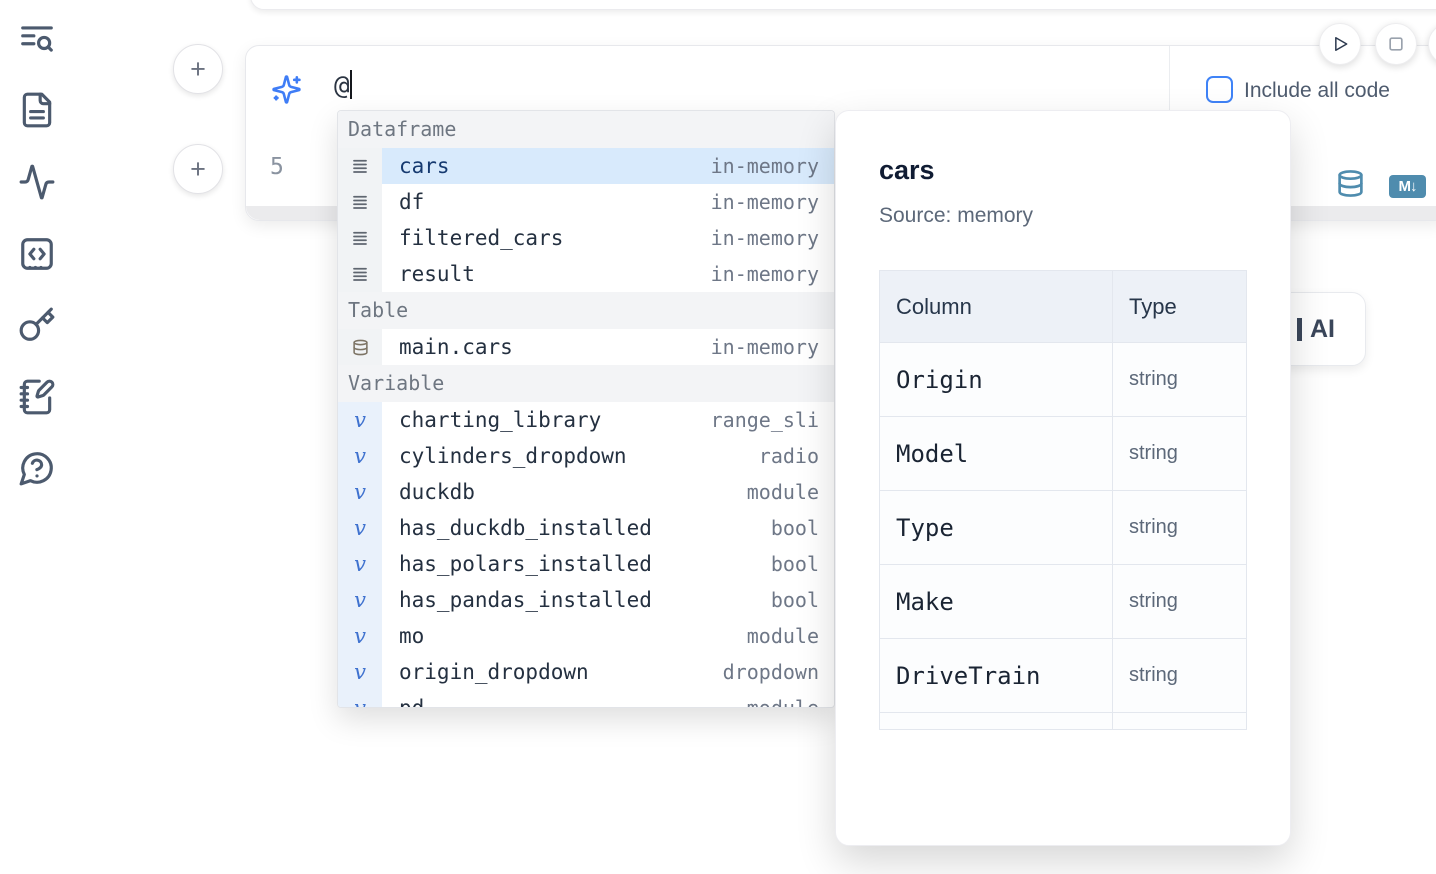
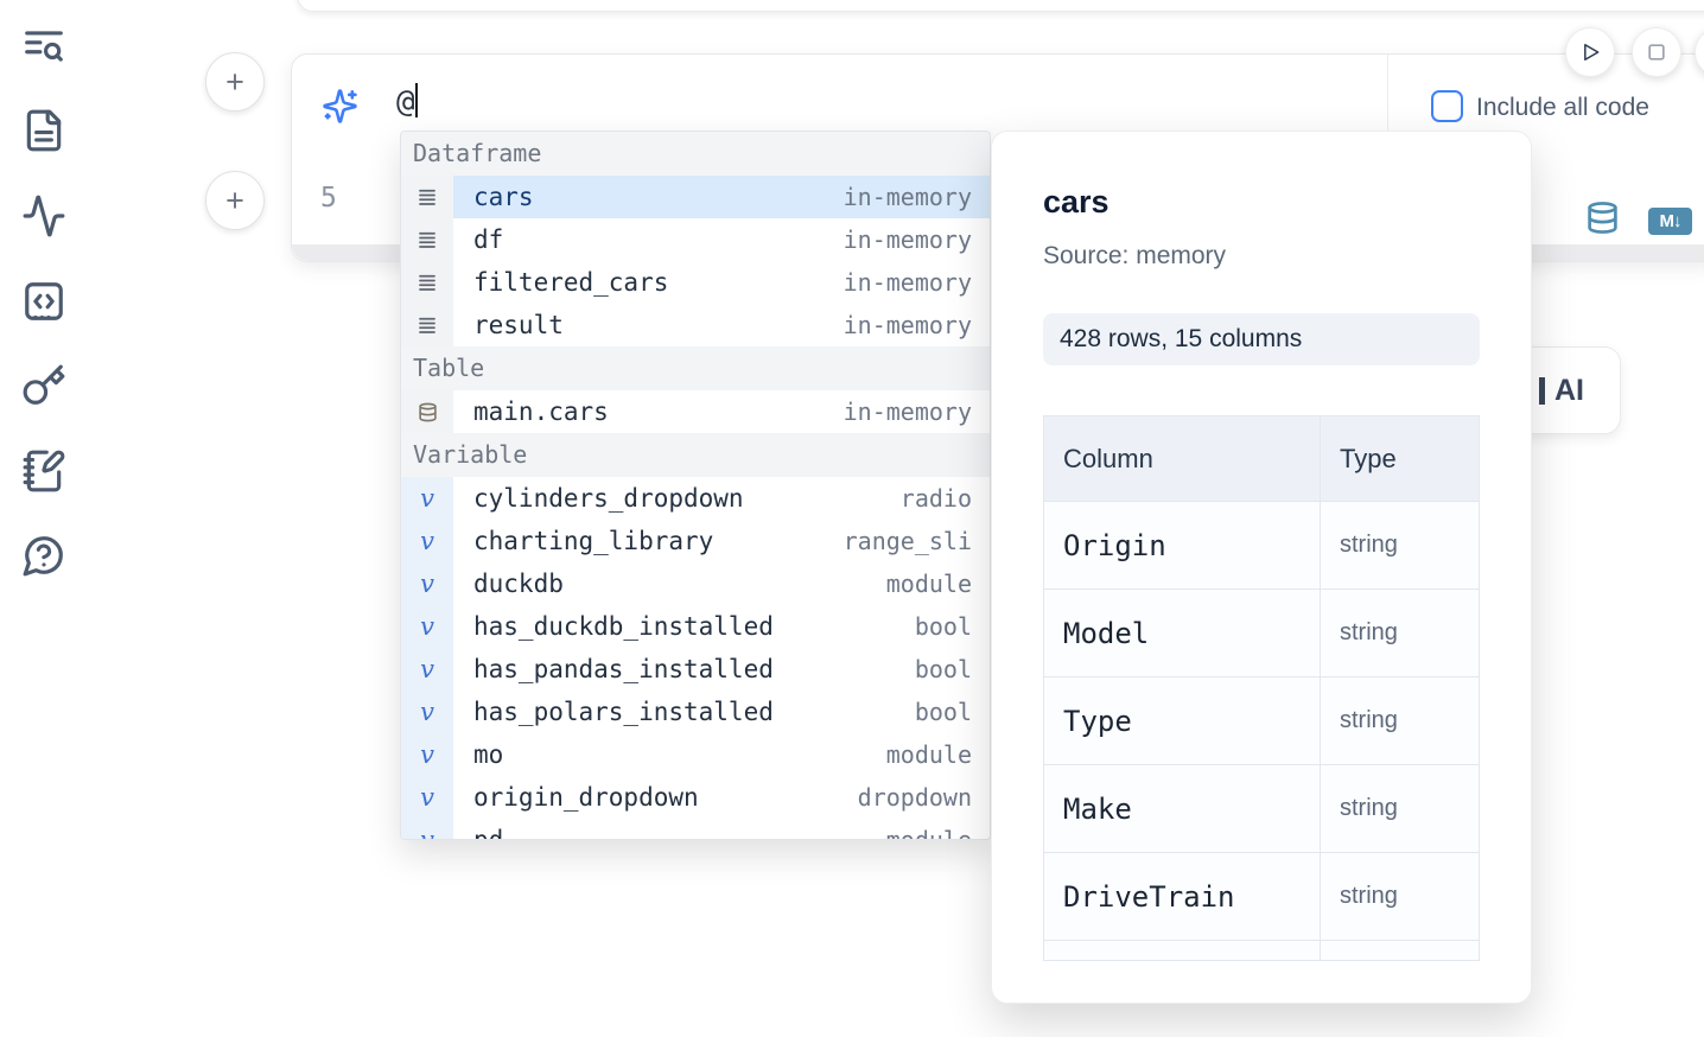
  +
  +
  @
  5
  Include all code
  M↓
  AI
  Dataframe
  cars
  in-memory
  df
  in-memory
  filtered_cars
  in-memory
  result
  in-memory
  Table
  main.cars
  in-memory
  Variable
  v
- charting_library
+ cylinders_dropdown
- range_sli
+ radio
  v
- cylinders_dropdown
+ charting_library
- radio
+ range_sli
  v
  duckdb
  module
  v
  has_duckdb_installed
  bool
  v
- has_polars_installed
+ has_pandas_installed
  bool
  v
- has_pandas_installed
+ has_polars_installed
  bool
  v
  mo
  module
  v
  origin_dropdown
  dropdown
  cars
  Source: memory
+ 428 rows, 15 columns
  Column
  Type
  Origin
  string
  Model
  string
  Type
  string
  Make
  string
  DriveTrain
  string
